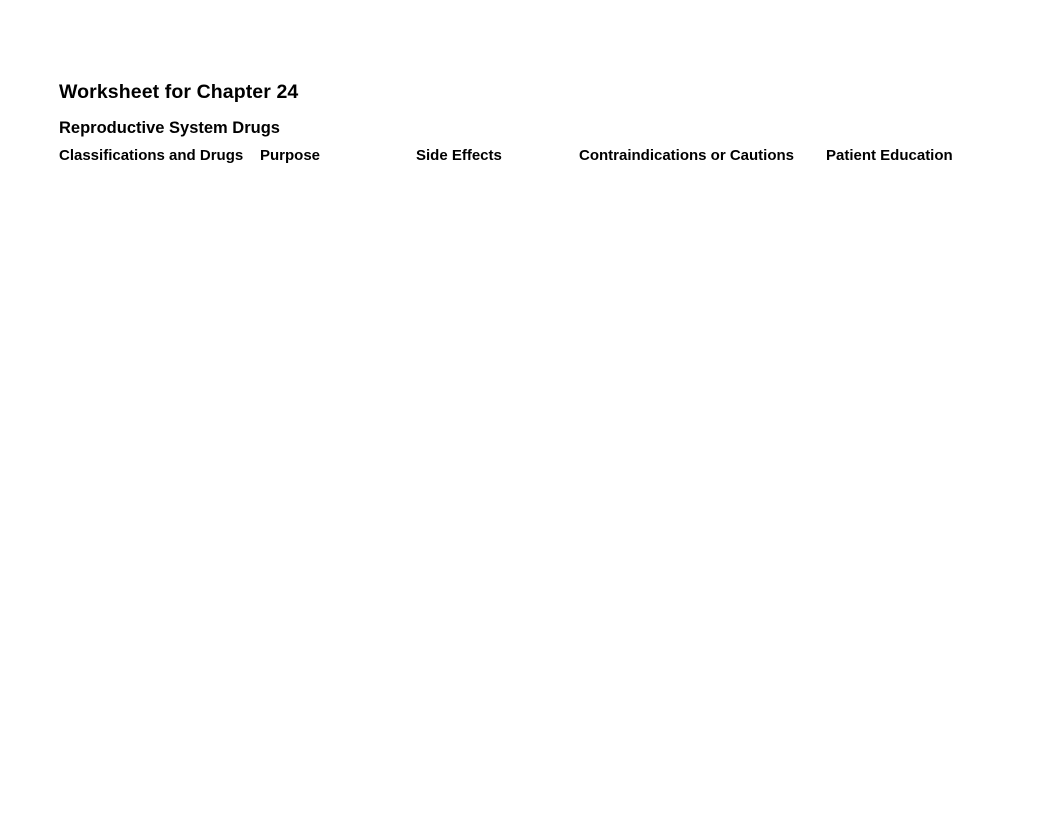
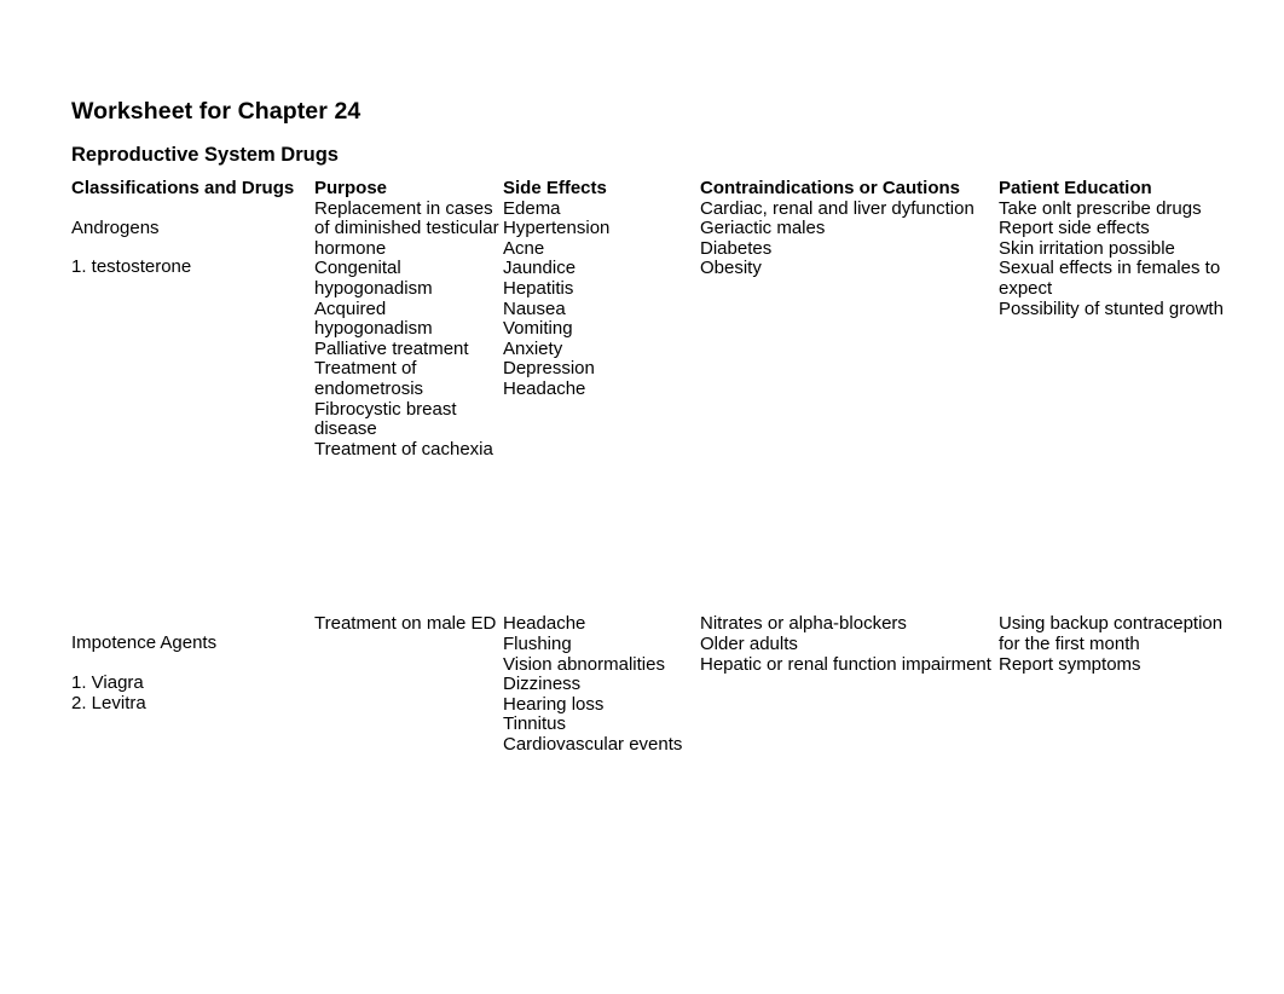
  Worksheet for Chapter 24
  Reproductive System Drugs
  Classifications and Drugs	Purpose	Side Effects	Contraindications or Cautions	Patient Education
+ Androgens 1. testosterone	Replacement in cases of diminished testicular hormoneCongenital hypogonadismAcquired hypogonadismPalliative treatmentTreatment of endometrosisFibrocystic breast diseaseTreatment of cachexia	EdemaHypertensionAcneJaundiceHepatitisNauseaVomitingAnxietyDepressionHeadache	Cardiac, renal and liver dyfunctionGeriactic malesDiabetesObesity	Take onlt prescribe drugsReport side effectsSkin irritation possibleSexual effects in females to expectPossibility of stunted growth
+ Impotence Agents 1. Viagra2. Levitra	Treatment on male ED	HeadacheFlushingVision abnormalitiesDizzinessHearing lossTinnitusCardiovascular events	Nitrates or alpha-blockersOlder adultsHepatic or renal function impairment	Using backup contraception for the first monthReport symptoms
